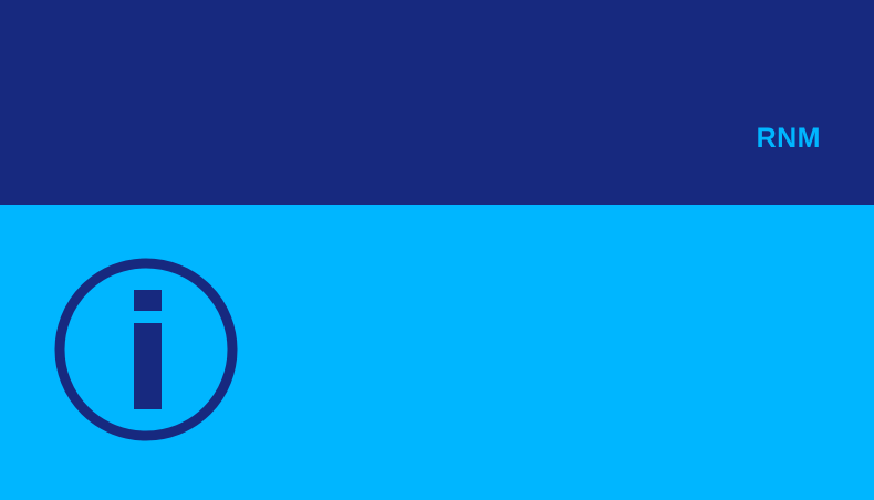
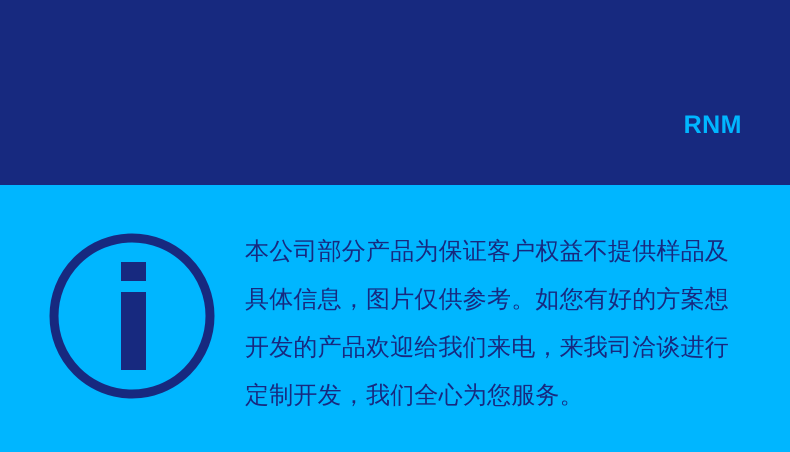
  RNM
+ 本公司部分产品为保证客户权益不提供样品及
+ 具体信息，图片仅供参考。如您有好的方案想
+ 开发的产品欢迎给我们来电，来我司洽谈进行
+ 定制开发，我们全心为您服务。
